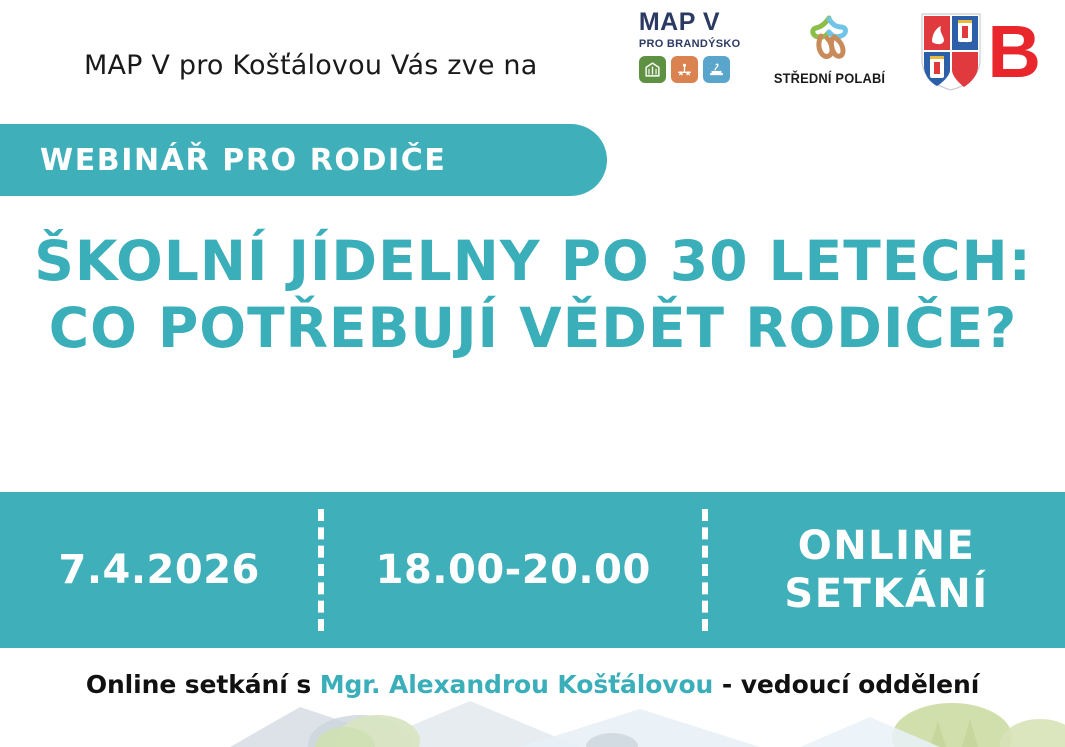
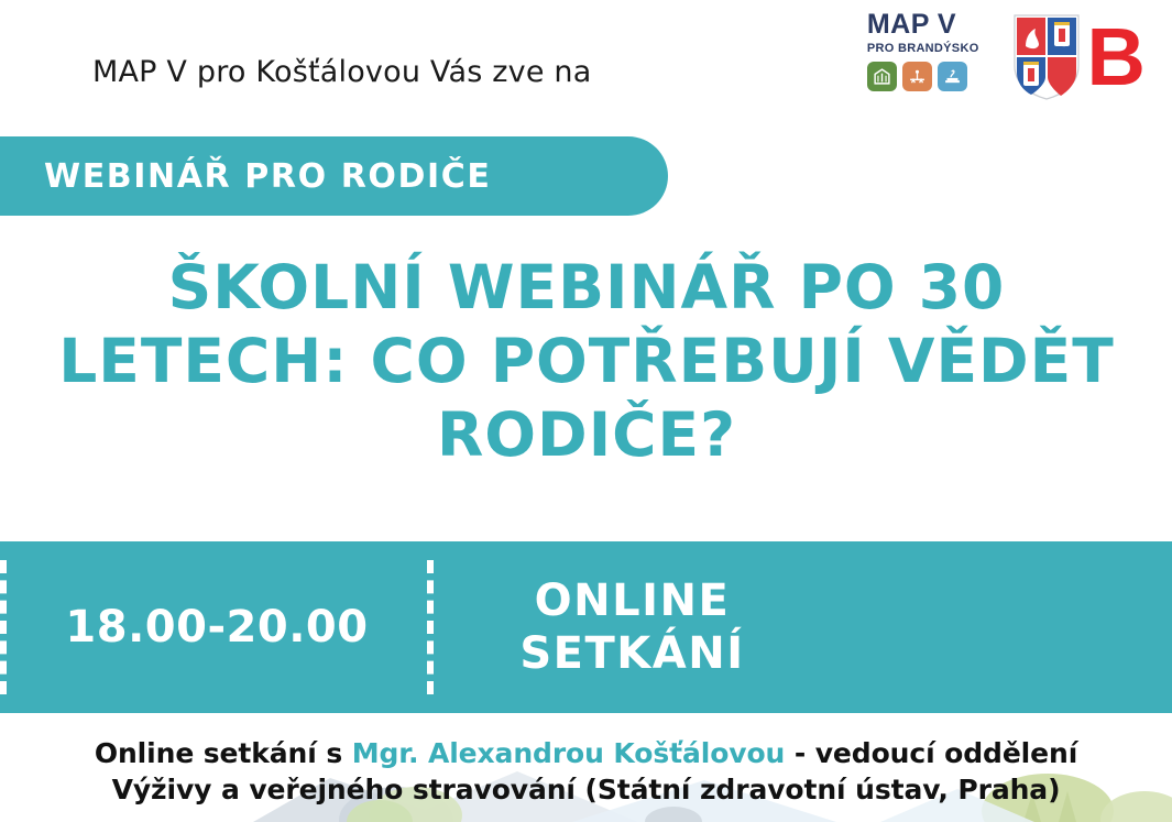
  MAP V pro Košťálovou Vás zve na
  MAP V
  PRO BRANDÝSKO
- STŘEDNÍ POLABÍ
  B
  WEBINÁŘ PRO RODIČE
- ŠKOLNÍ JÍDELNY PO 30 LETECH: CO POTŘEBUJÍ VĚDĚT RODIČE?
+ ŠKOLNÍ WEBINÁŘ PO 30 LETECH: CO POTŘEBUJÍ VĚDĚT RODIČE?
- 7.4.2026
  18.00-20.00
  ONLINE
  SETKÁNÍ
  Online setkání s Mgr. Alexandrou Košťálovou - vedoucí oddělení
+ Výživy a veřejného stravování (Státní zdravotní ústav, Praha)
